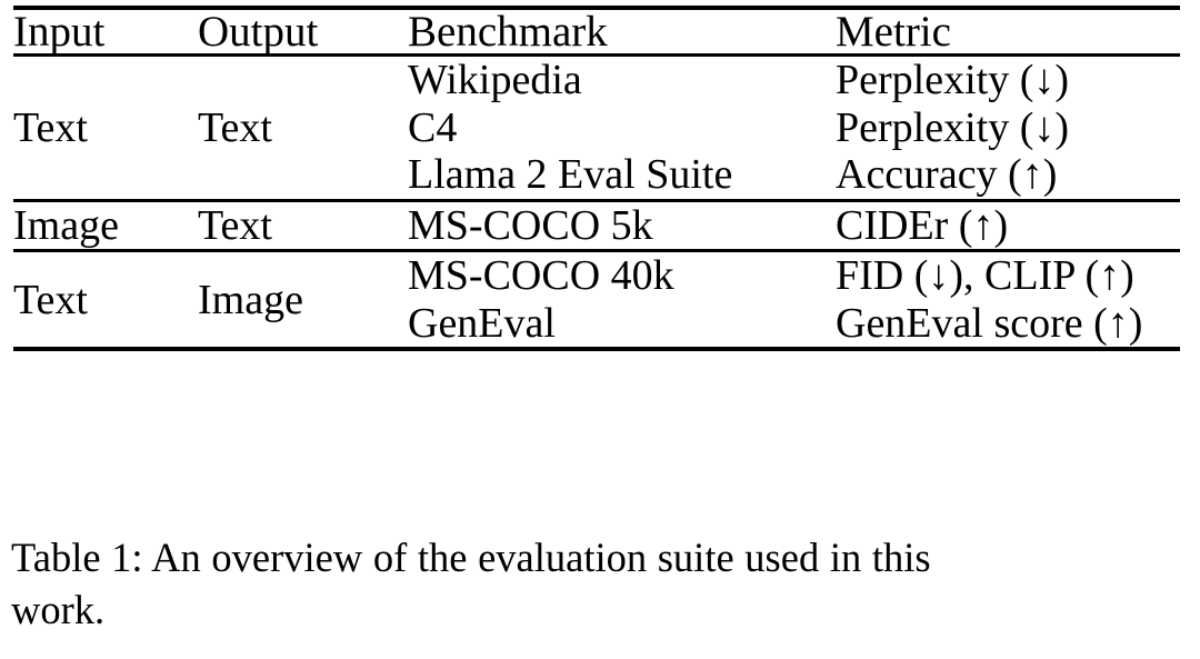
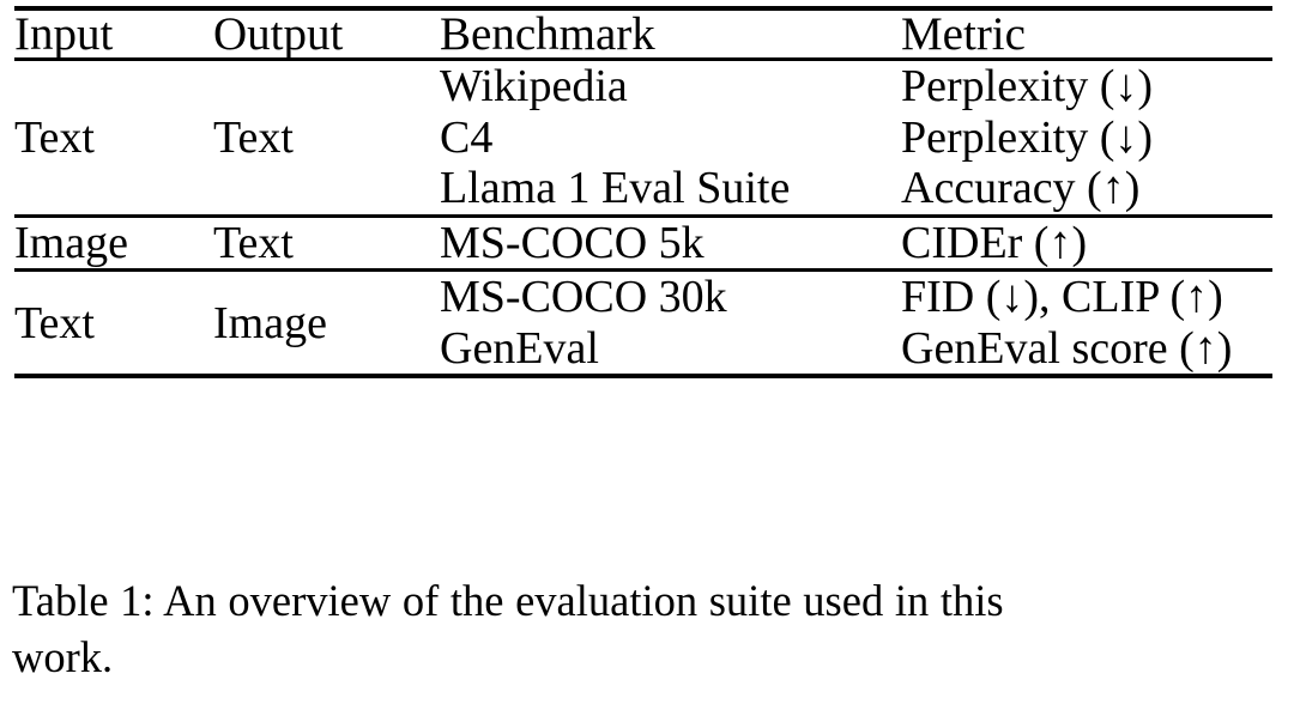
  Input	Output	Benchmark	Metric
- Text	Text	Wikipedia C4 Llama 2 Eval Suite	Perplexity (↓) Perplexity (↓) Accuracy (↑)
+ Text	Text	Wikipedia C4 Llama 1 Eval Suite	Perplexity (↓) Perplexity (↓) Accuracy (↑)
  Image	Text	MS-COCO 5k	CIDEr (↑)
- Text	Image	MS-COCO 40k GenEval	FID (↓), CLIP (↑) GenEval score (↑)
+ Text	Image	MS-COCO 30k GenEval	FID (↓), CLIP (↑) GenEval score (↑)
  Table 1: An overview of the evaluation suite used in this
  work.
